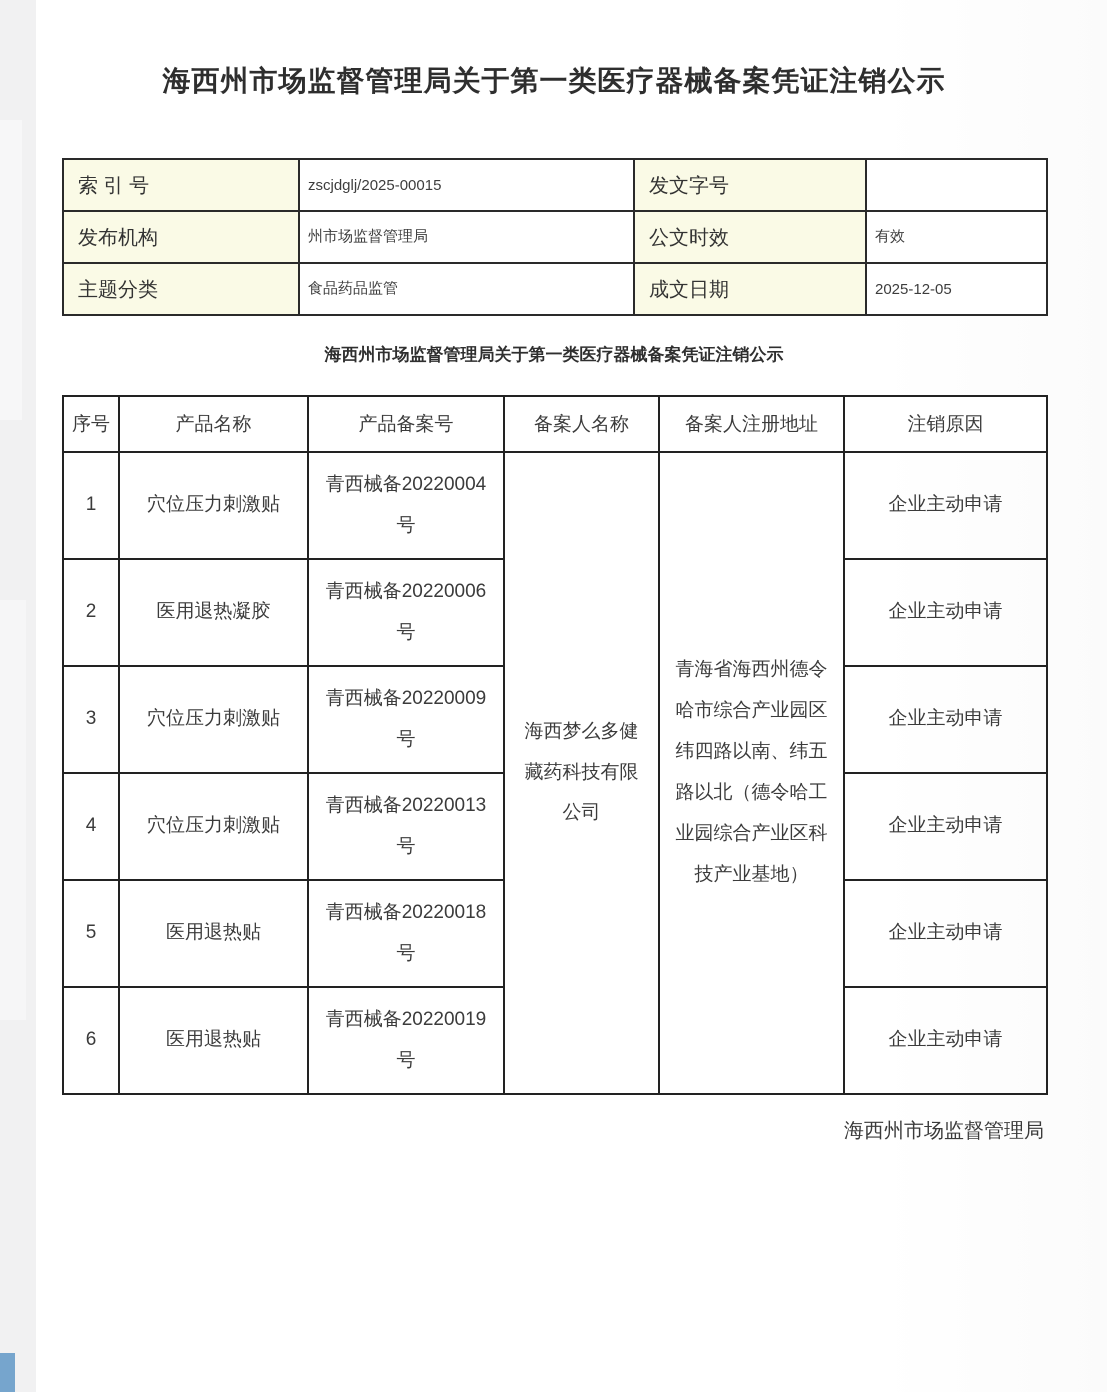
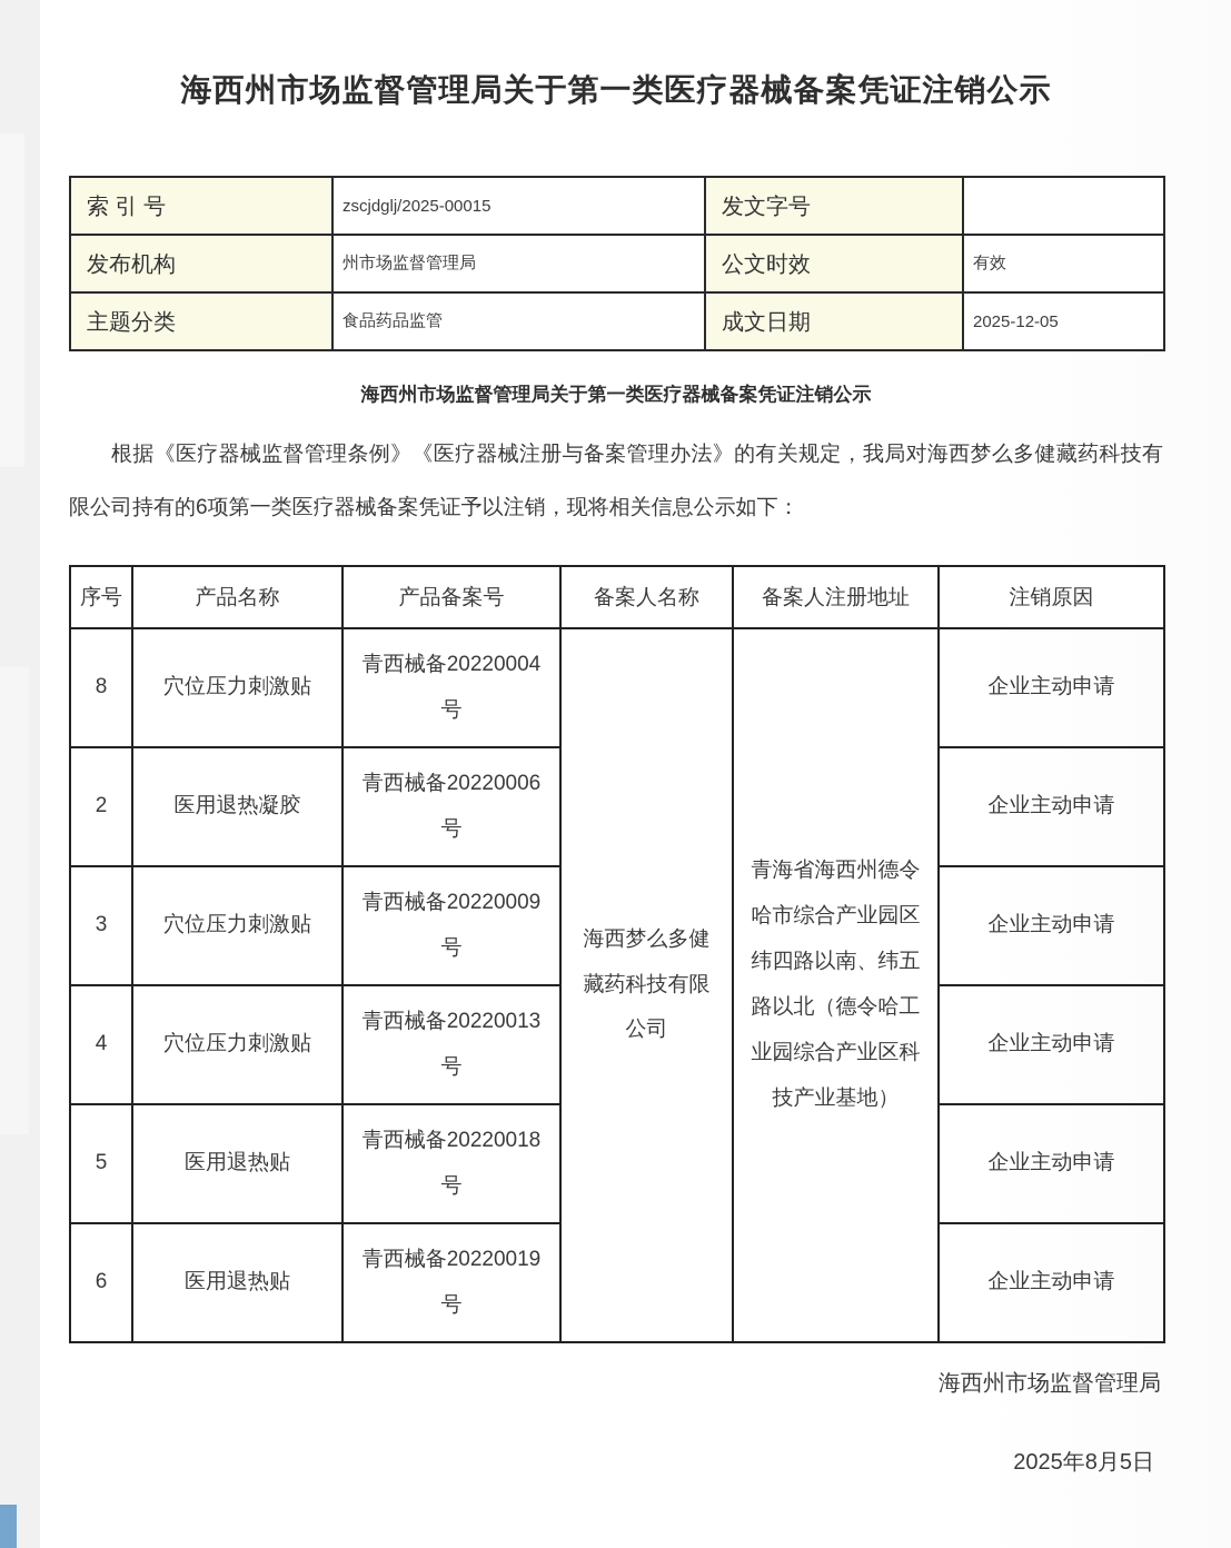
  海西州市场监督管理局关于第一类医疗器械备案凭证注销公示
  索 引 号	zscjdglj/2025-00015	发文字号
  发布机构	州市场监督管理局	公文时效	有效
  主题分类	食品药品监管	成文日期	2025-12-05
  海西州市场监督管理局关于第一类医疗器械备案凭证注销公示
+ 根据《医疗器械监督管理条例》《医疗器械注册与备案管理办法》的有关规定，我局对海西梦么多健藏药科技有限公司持有的6项第一类医疗器械备案凭证予以注销，现将相关信息公示如下：
  序号	产品名称	产品备案号	备案人名称	备案人注册地址	注销原因
- 1	穴位压力刺激贴	青西械备20220004号	海西梦么多健藏药科技有限公司	青海省海西州德令哈市综合产业园区纬四路以南、纬五路以北（德令哈工业园综合产业区科技产业基地）	企业主动申请
+ 8	穴位压力刺激贴	青西械备20220004号	海西梦么多健藏药科技有限公司	青海省海西州德令哈市综合产业园区纬四路以南、纬五路以北（德令哈工业园综合产业区科技产业基地）	企业主动申请
  2	医用退热凝胶	青西械备20220006号	企业主动申请
  3	穴位压力刺激贴	青西械备20220009号	企业主动申请
  4	穴位压力刺激贴	青西械备20220013号	企业主动申请
  5	医用退热贴	青西械备20220018号	企业主动申请
  6	医用退热贴	青西械备20220019号	企业主动申请
  海西州市场监督管理局
+ 2025年8月5日
